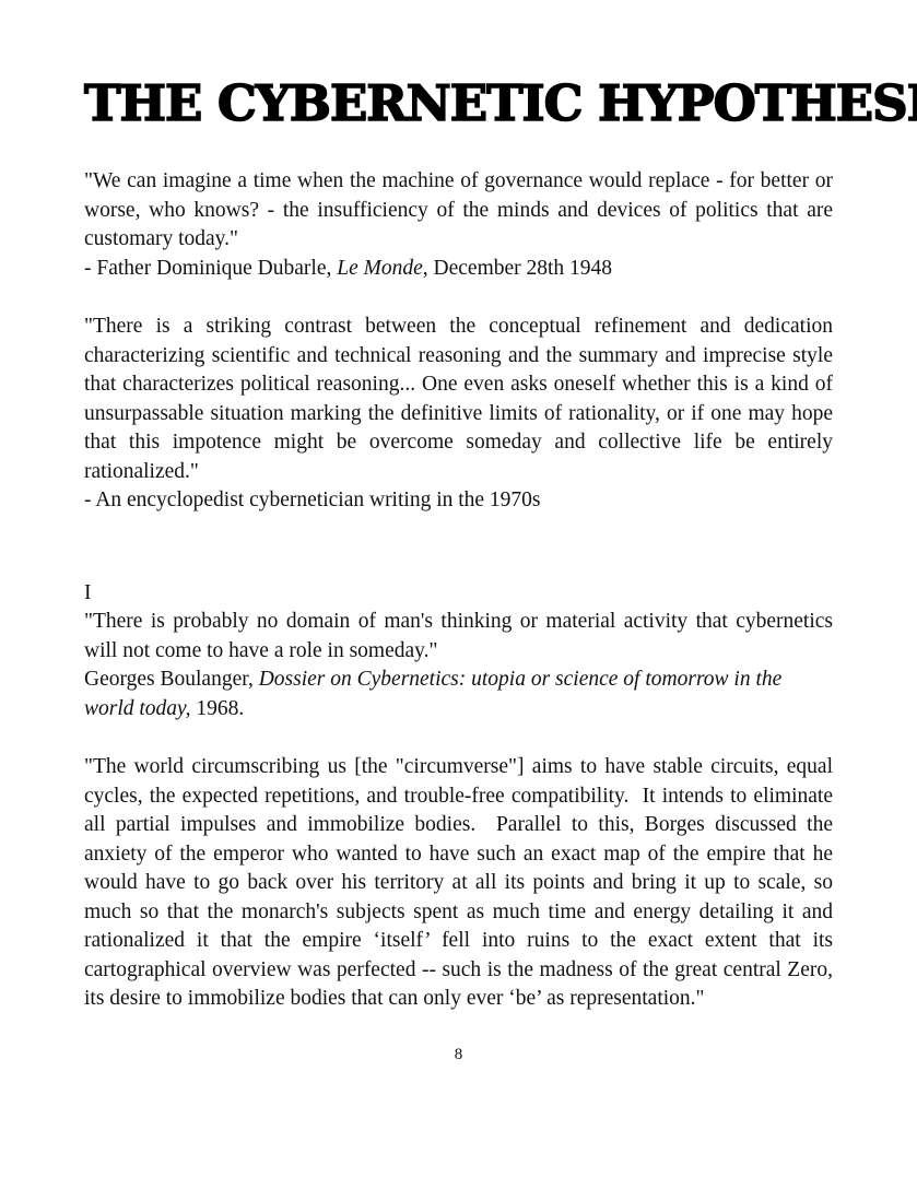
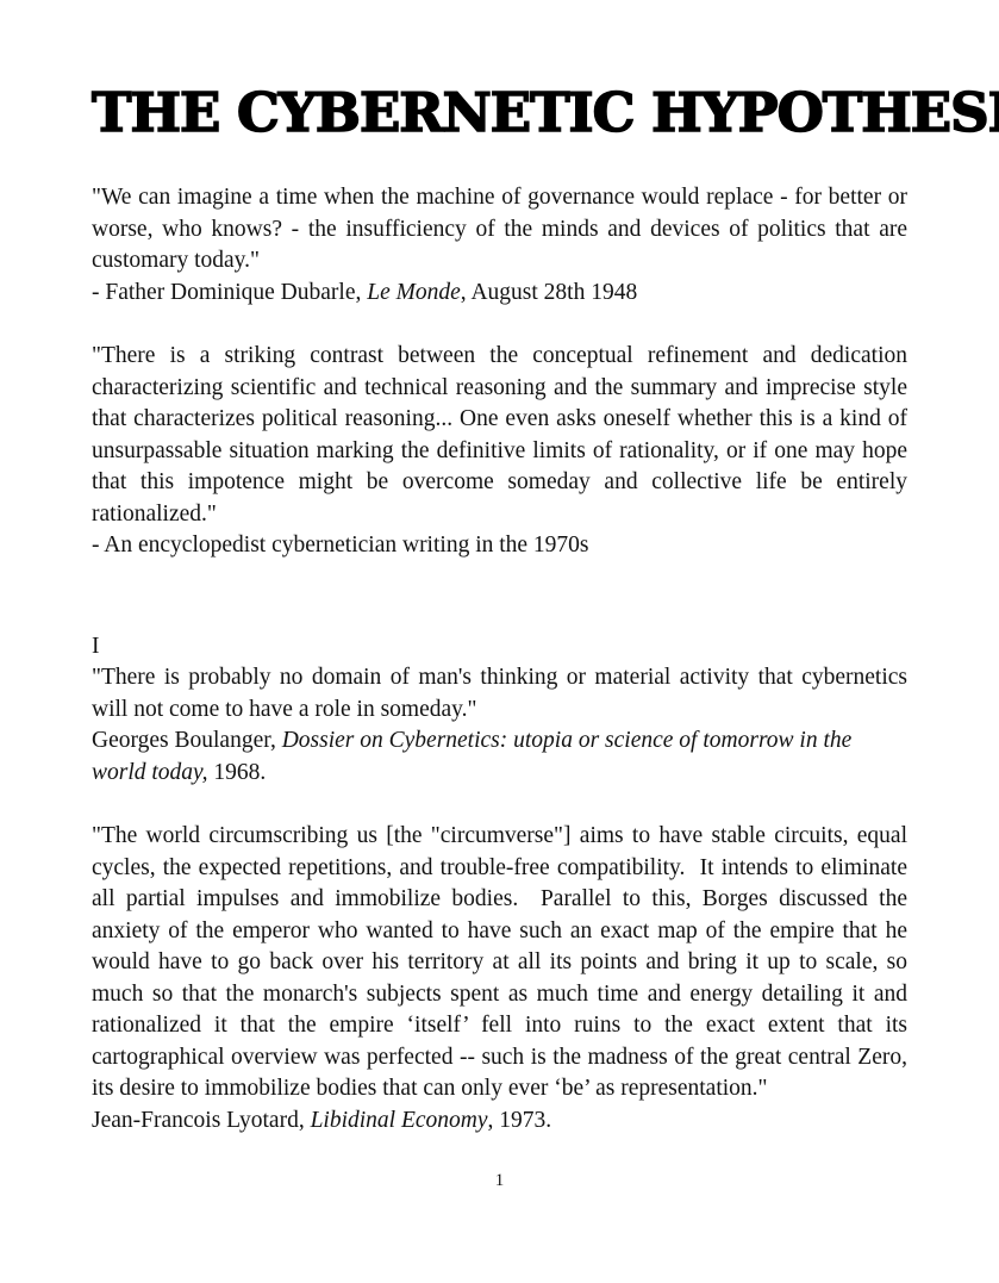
  THE CYBERNETIC HYPOTHES
  "We can imagine a time when the machine of governance would replace - for better or worse, who knows? - the insufficiency of the minds and devices of politics that are customary today."
- - Father Dominique Dubarle, Le Monde, December 28th 1948
+ - Father Dominique Dubarle, Le Monde, August 28th 1948
  "There is a striking contrast between the conceptual refinement and dedication characterizing scientific and technical reasoning and the summary and imprecise style that characterizes political reasoning... One even asks oneself whether this is a kind of unsurpassable situation marking the definitive limits of rationality, or if one may hope that this impotence might be overcome someday and collective life be entirely rationalized."
  - An encyclopedist cybernetician writing in the 1970s
  I
  "There is probably no domain of man's thinking or material activity that cybernetics will not come to have a role in someday."
  Georges Boulanger, Dossier on Cybernetics: utopia or science of tomorrow in the world today, 1968.
  "The world circumscribing us [the "circumverse"] aims to have stable circuits, equal cycles, the expected repetitions, and trouble-free compatibility. It intends to eliminate all partial impulses and immobilize bodies. Parallel to this, Borges discussed the anxiety of the emperor who wanted to have such an exact map of the empire that he would have to go back over his territory at all its points and bring it up to scale, so much so that the monarch's subjects spent as much time and energy detailing it and rationalized it that the empire ‘itself’ fell into ruins to the exact extent that its cartographical overview was perfected -- such is the madness of the great central Zero, its desire to immobilize bodies that can only ever ‘be’ as representation."
+ Jean-Francois Lyotard, Libidinal Economy, 1973.
- 8
+ 1
